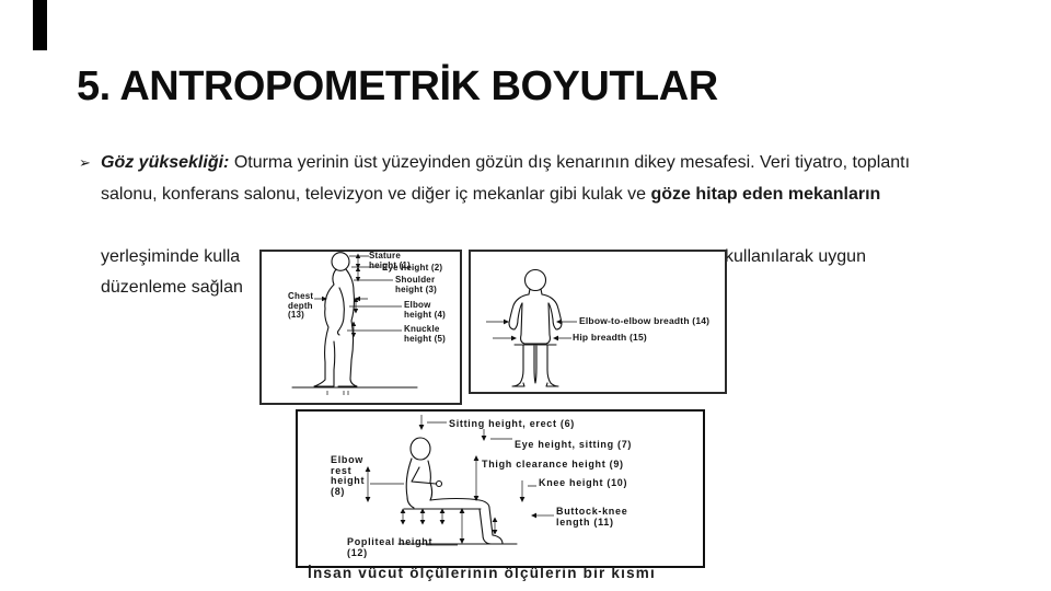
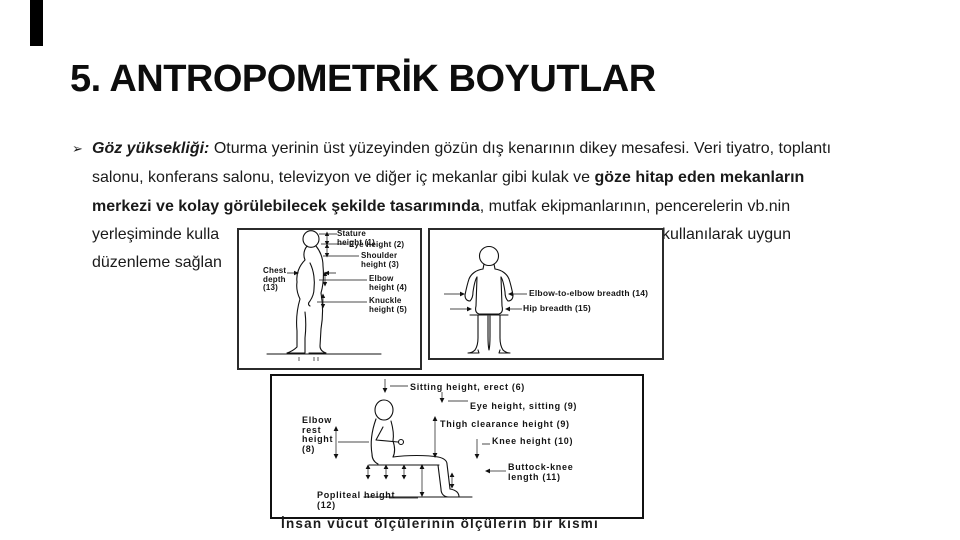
  5. ANTROPOMETRİK BOYUTLAR
  ➢
  Göz yüksekliği: Oturma yerinin üst yüzeyinden gözün dış kenarının dikey mesafesi. Veri tiyatro, toplantı
  salonu, konferans salonu, televizyon ve diğer iç mekanlar gibi kulak ve göze hitap eden mekanların
+ merkezi ve kolay görülebilecek şekilde tasarımında, mutfak ekipmanlarının, pencerelerin vb.nin
  yerleşiminde kulla
  kullanılarak uygun
  düzenleme sağlan
  Stature height (1)
  Eye height (2)
  Shoulder height (3)
  Elbow height (4)
  Knuckle height (5)
  Chest depth (13)
  Elbow-to-elbow breadth (14)
  Hip breadth (15)
  Sitting height, erect (6)
- Eye height, sitting (7)
+ Eye height, sitting (9)
  Thigh clearance height (9)
  Knee height (10)
  Buttock-knee length (11)
  Elbow rest height (8)
  Popliteal height (12)
  İnsan vücut ölçülerinin ölçülerin bir kısmı
